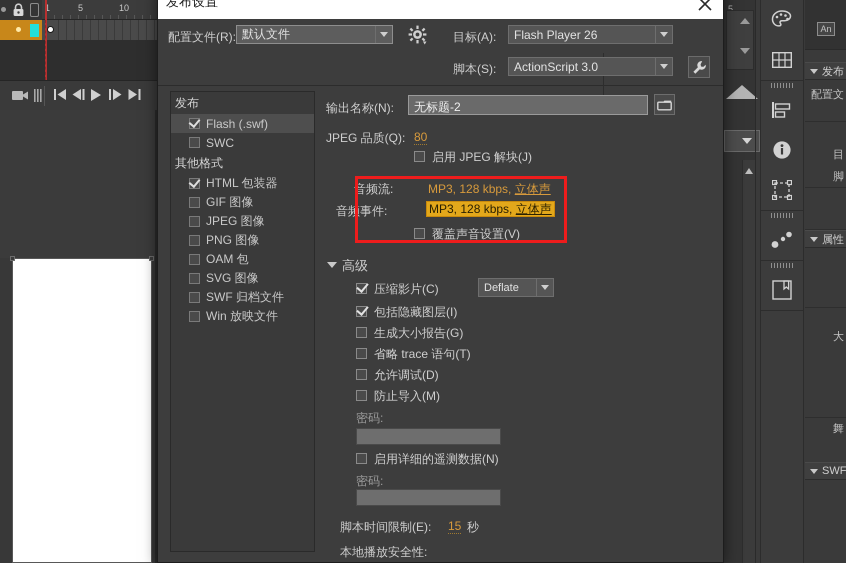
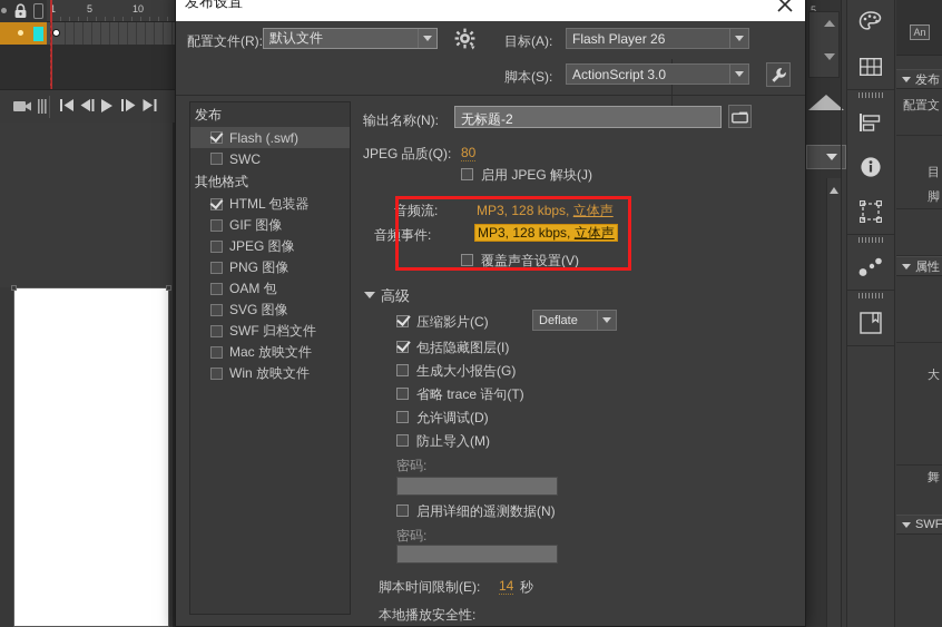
  1
  5
  10
  5
  An
  发布
  配置文
  目
  脚
  属性
  大
  舞
  SWF
  发布设置
  配置文件(R):
  默认文件
  目标(A):
  Flash Player 26
  脚本(S):
  ActionScript 3.0
  发布
  Flash (.swf)
  SWC
  其他格式
  HTML 包装器
  GIF 图像
  JPEG 图像
  PNG 图像
  OAM 包
  SVG 图像
  SWF 归档文件
+ Mac 放映文件
  Win 放映文件
  输出名称(N):
  无标题-2
  JPEG 品质(Q):
  80
  启用 JPEG 解块(J)
  音频流:
  MP3, 128 kbps, 立体声
  音频事件:
  MP3, 128 kbps, 立体声
  覆盖声音设置(V)
  高级
  压缩影片(C)
  Deflate
  包括隐藏图层(I)
  生成大小报告(G)
  省略 trace 语句(T)
  允许调试(D)
  防止导入(M)
  密码:
  启用详细的遥测数据(N)
  密码:
  脚本时间限制(E):
- 15
+ 14
  秒
  本地播放安全性:
